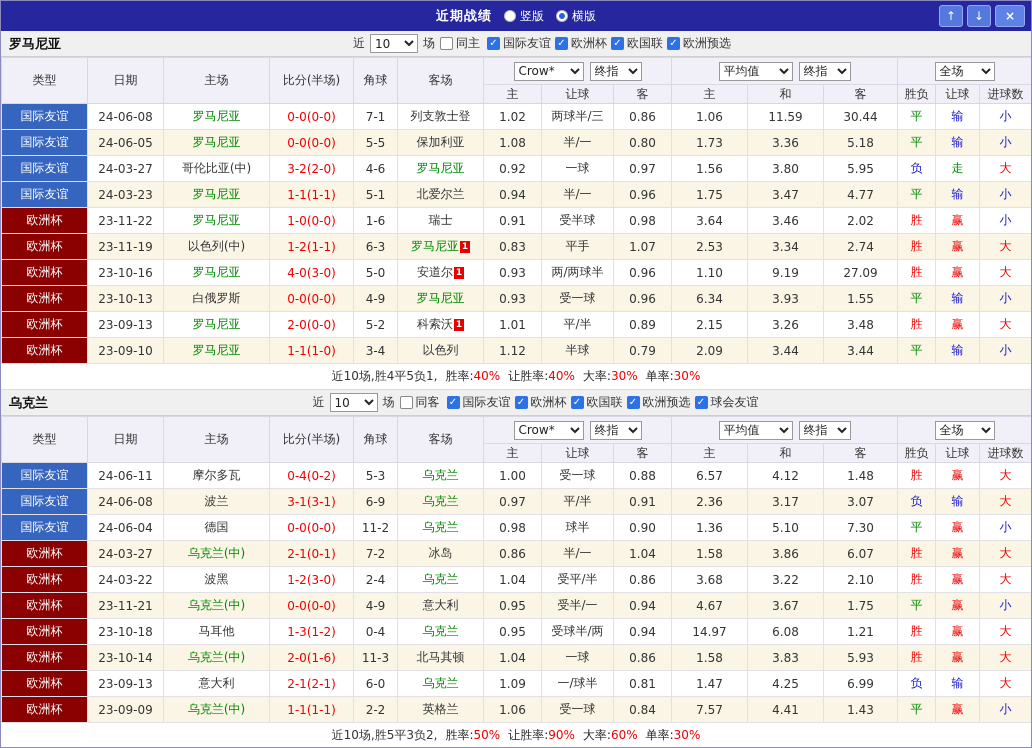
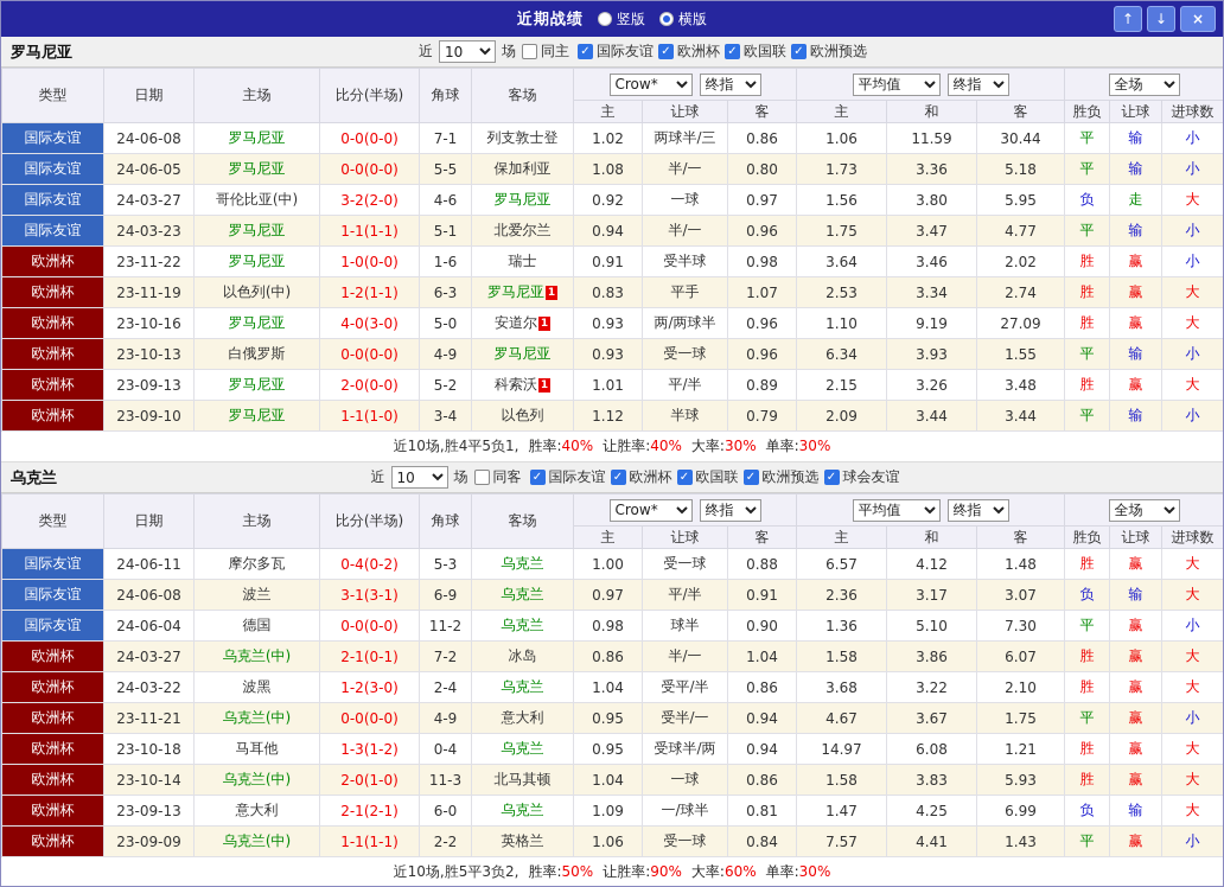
  近期战绩
  竖版
  横版
  ↑
  ↓
  ×
  罗马尼亚
  近
  10
  场
  同主
  ✓
  国际友谊
  ✓
  欧洲杯
  ✓
  欧国联
  ✓
  欧洲预选
  类型	日期	主场	比分(半场)	角球	客场	Crow* 终指	平均值 终指	全场
  主	让球	客	主	和	客	胜负	让球	进球数
  国际友谊	24-06-08	罗马尼亚	0-0(0-0)	7-1	列支敦士登	1.02	两球半/三	0.86	1.06	11.59	30.44	平	输	小
  国际友谊	24-06-05	罗马尼亚	0-0(0-0)	5-5	保加利亚	1.08	半/一	0.80	1.73	3.36	5.18	平	输	小
  国际友谊	24-03-27	哥伦比亚(中)	3-2(2-0)	4-6	罗马尼亚	0.92	一球	0.97	1.56	3.80	5.95	负	走	大
  国际友谊	24-03-23	罗马尼亚	1-1(1-1)	5-1	北爱尔兰	0.94	半/一	0.96	1.75	3.47	4.77	平	输	小
  欧洲杯	23-11-22	罗马尼亚	1-0(0-0)	1-6	瑞士	0.91	受半球	0.98	3.64	3.46	2.02	胜	赢	小
  欧洲杯	23-11-19	以色列(中)	1-2(1-1)	6-3	罗马尼亚 1	0.83	平手	1.07	2.53	3.34	2.74	胜	赢	大
  欧洲杯	23-10-16	罗马尼亚	4-0(3-0)	5-0	安道尔 1	0.93	两/两球半	0.96	1.10	9.19	27.09	胜	赢	大
  欧洲杯	23-10-13	白俄罗斯	0-0(0-0)	4-9	罗马尼亚	0.93	受一球	0.96	6.34	3.93	1.55	平	输	小
  欧洲杯	23-09-13	罗马尼亚	2-0(0-0)	5-2	科索沃 1	1.01	平/半	0.89	2.15	3.26	3.48	胜	赢	大
  欧洲杯	23-09-10	罗马尼亚	1-1(1-0)	3-4	以色列	1.12	半球	0.79	2.09	3.44	3.44	平	输	小
  近10场,胜4平5负1,
  胜率:40%
  让胜率:40%
  大率:30%
  单率:30%
  乌克兰
  近
  10
  场
  同客
  ✓
  国际友谊
  ✓
  欧洲杯
  ✓
  欧国联
  ✓
  欧洲预选
  ✓
  球会友谊
  类型	日期	主场	比分(半场)	角球	客场	Crow* 终指	平均值 终指	全场
  主	让球	客	主	和	客	胜负	让球	进球数
  国际友谊	24-06-11	摩尔多瓦	0-4(0-2)	5-3	乌克兰	1.00	受一球	0.88	6.57	4.12	1.48	胜	赢	大
  国际友谊	24-06-08	波兰	3-1(3-1)	6-9	乌克兰	0.97	平/半	0.91	2.36	3.17	3.07	负	输	大
  国际友谊	24-06-04	德国	0-0(0-0)	11-2	乌克兰	0.98	球半	0.90	1.36	5.10	7.30	平	赢	小
  欧洲杯	24-03-27	乌克兰(中)	2-1(0-1)	7-2	冰岛	0.86	半/一	1.04	1.58	3.86	6.07	胜	赢	大
  欧洲杯	24-03-22	波黑	1-2(3-0)	2-4	乌克兰	1.04	受平/半	0.86	3.68	3.22	2.10	胜	赢	大
  欧洲杯	23-11-21	乌克兰(中)	0-0(0-0)	4-9	意大利	0.95	受半/一	0.94	4.67	3.67	1.75	平	赢	小
  欧洲杯	23-10-18	马耳他	1-3(1-2)	0-4	乌克兰	0.95	受球半/两	0.94	14.97	6.08	1.21	胜	赢	大
- 欧洲杯	23-10-14	乌克兰(中)	2-0(1-6)	11-3	北马其顿	1.04	一球	0.86	1.58	3.83	5.93	胜	赢	大
+ 欧洲杯	23-10-14	乌克兰(中)	2-0(1-0)	11-3	北马其顿	1.04	一球	0.86	1.58	3.83	5.93	胜	赢	大
  欧洲杯	23-09-13	意大利	2-1(2-1)	6-0	乌克兰	1.09	一/球半	0.81	1.47	4.25	6.99	负	输	大
  欧洲杯	23-09-09	乌克兰(中)	1-1(1-1)	2-2	英格兰	1.06	受一球	0.84	7.57	4.41	1.43	平	赢	小
  近10场,胜5平3负2,
  胜率:50%
  让胜率:90%
  大率:60%
  单率:30%
